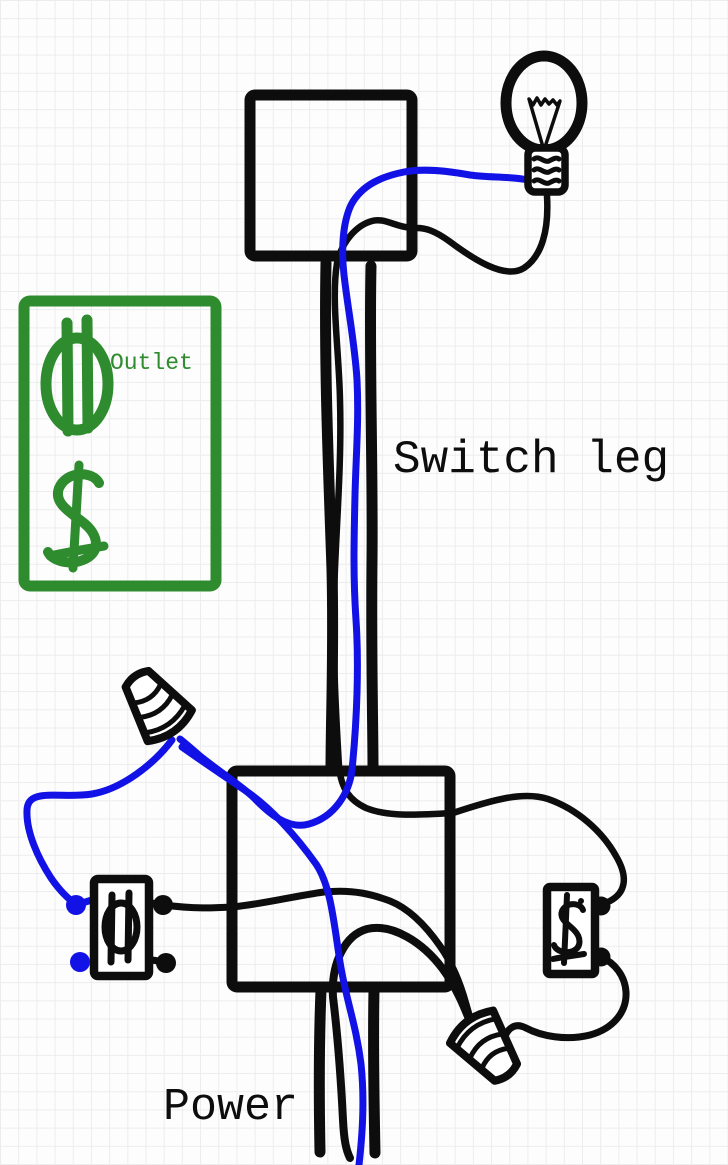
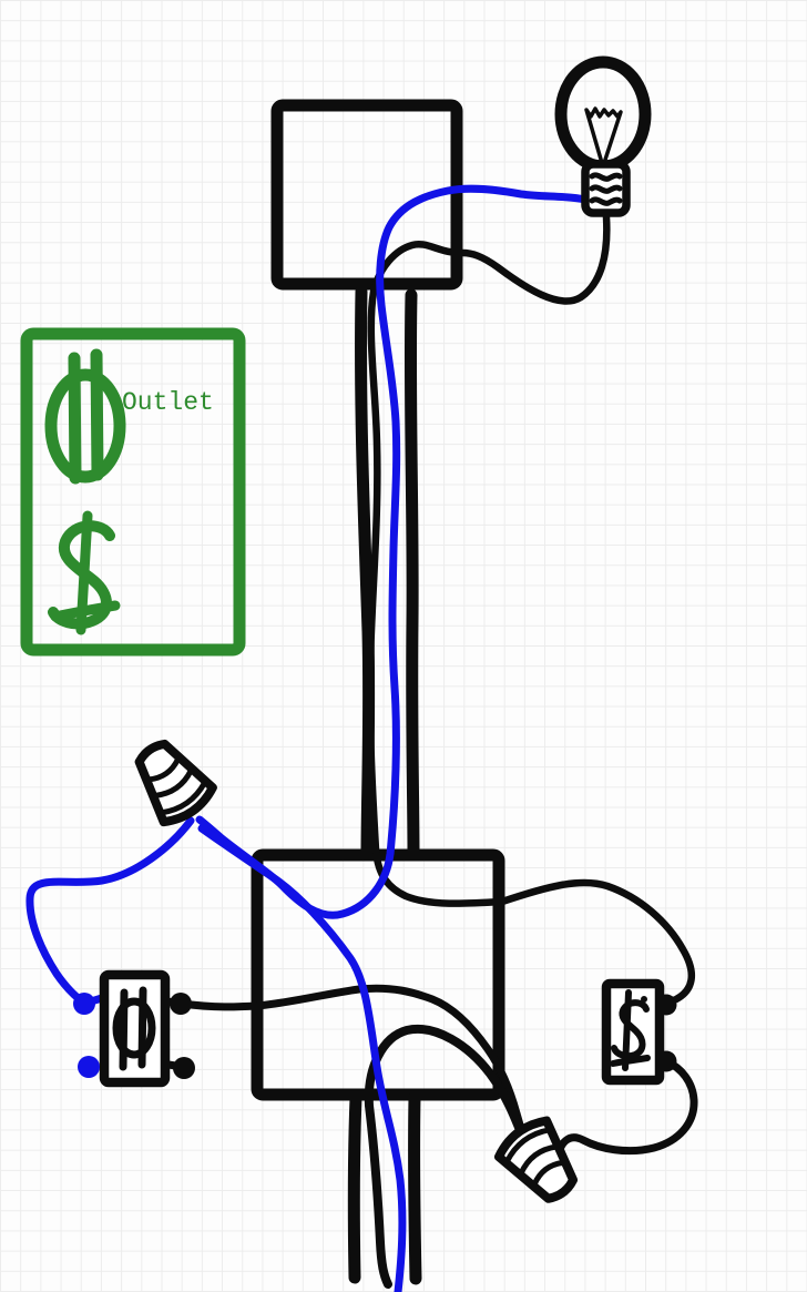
- Switch leg
- Power
  Outlet
